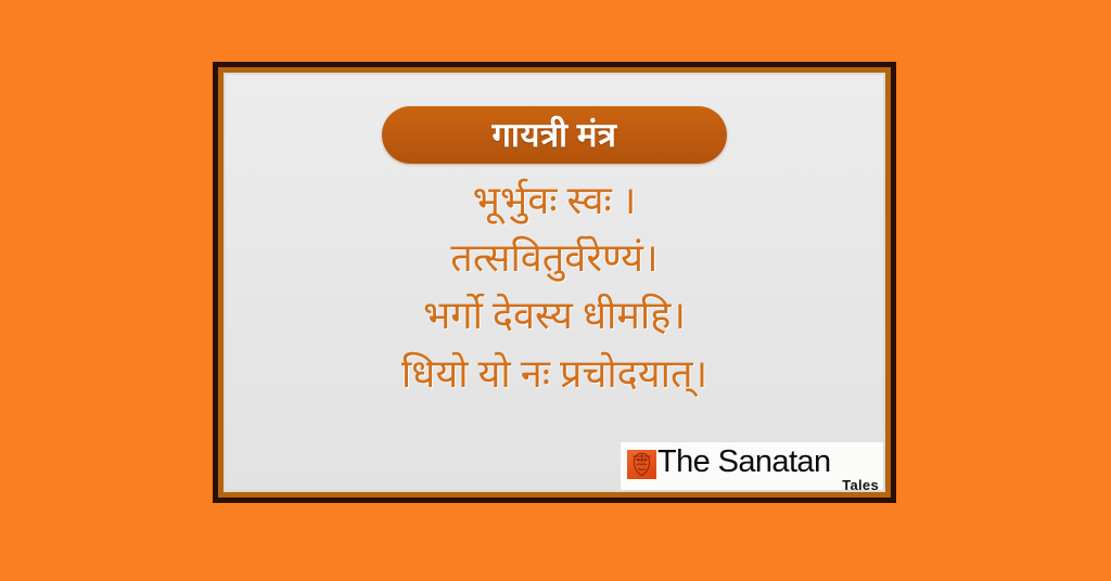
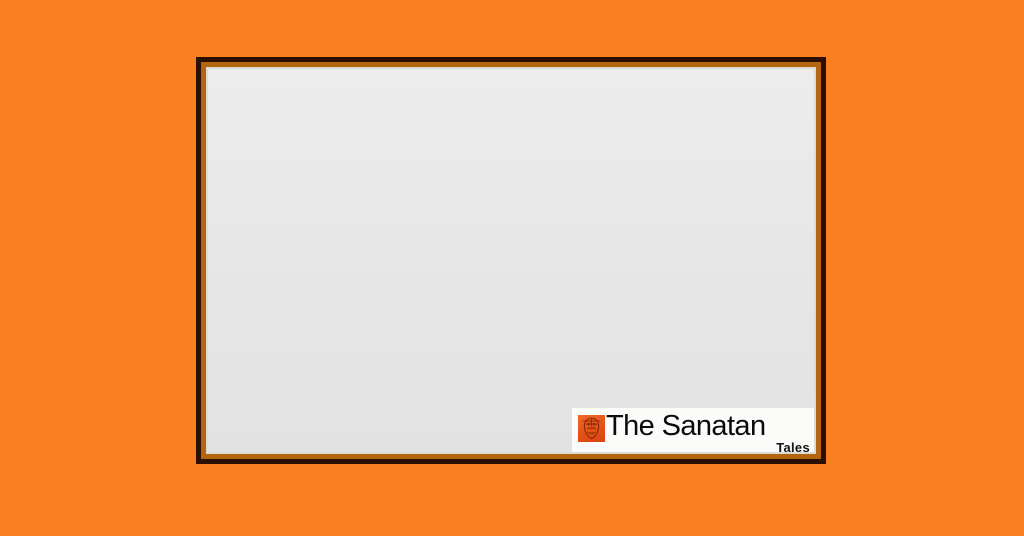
- गायत्री मंत्र
- भूर्भुवः स्वः ।
- तत्सवितुर्वरेण्यं।
- भर्गो देवस्य धीमहि।
- धियो यो नः प्रचोदयात्।
  The Sanatan
  Tales
